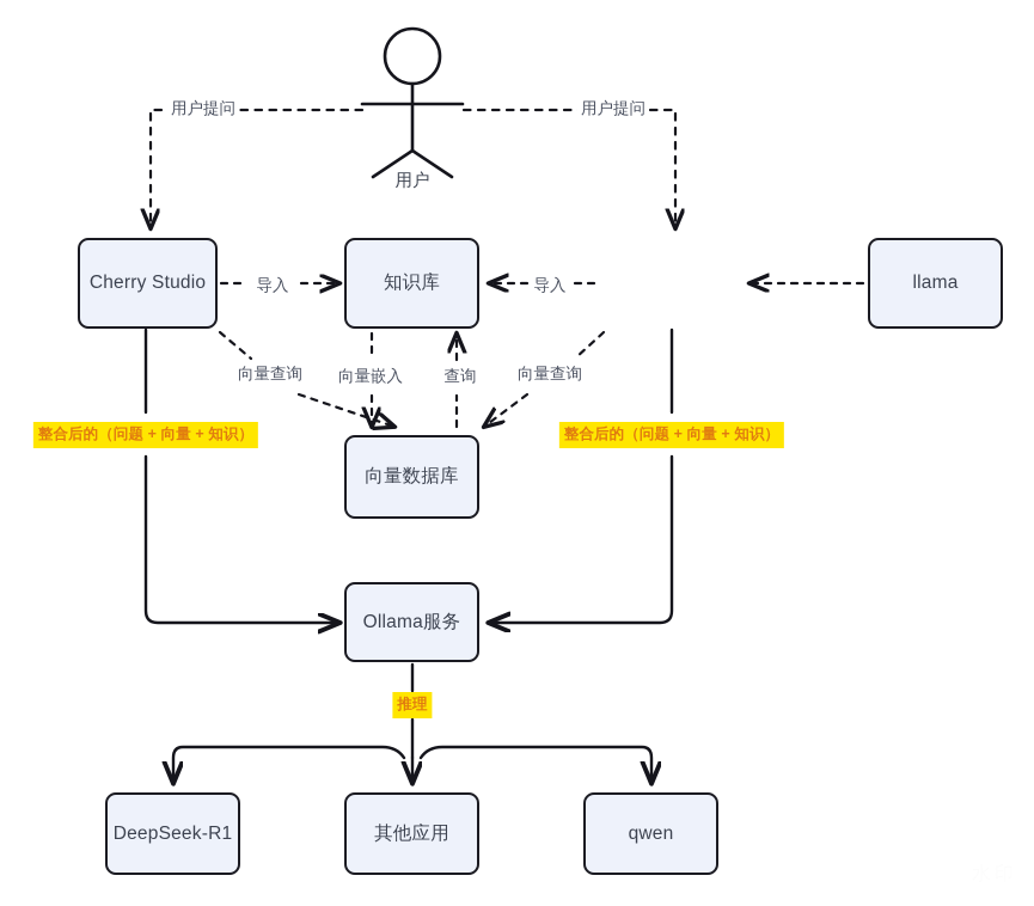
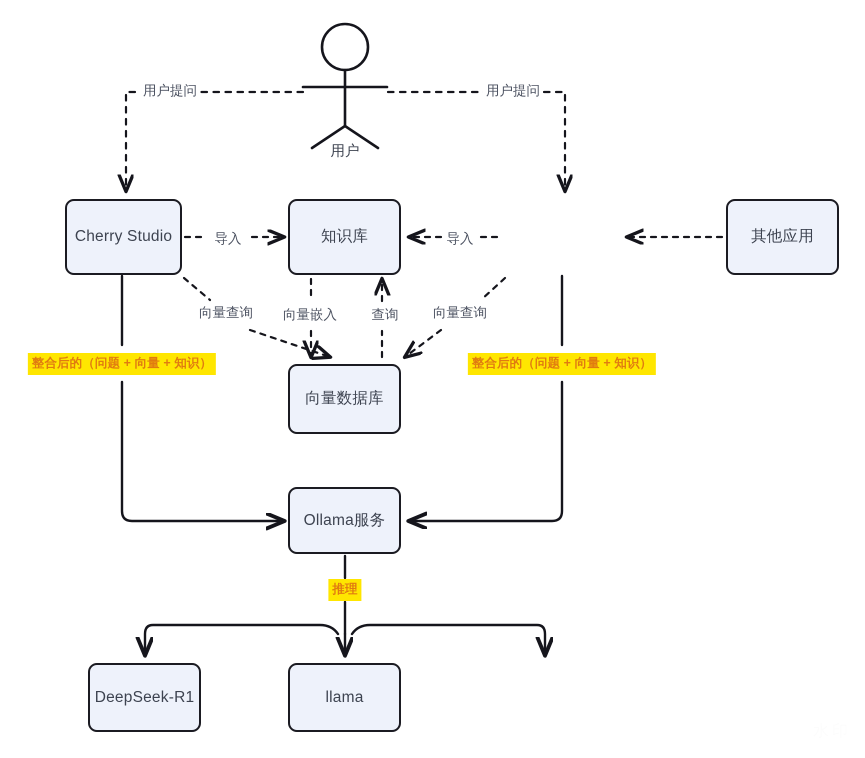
  Cherry Studio
  知识库
- llama
+ 其他应用
  向量数据库
  Ollama服务
  DeepSeek-R1
- 其他应用
+ llama
- qwen
  用户
  用户提问
  用户提问
  导入
  导入
  向量查询
  向量嵌入
  查询
  向量查询
  整合后的（问题 + 向量 + 知识）
  整合后的（问题 + 向量 + 知识）
  推理
